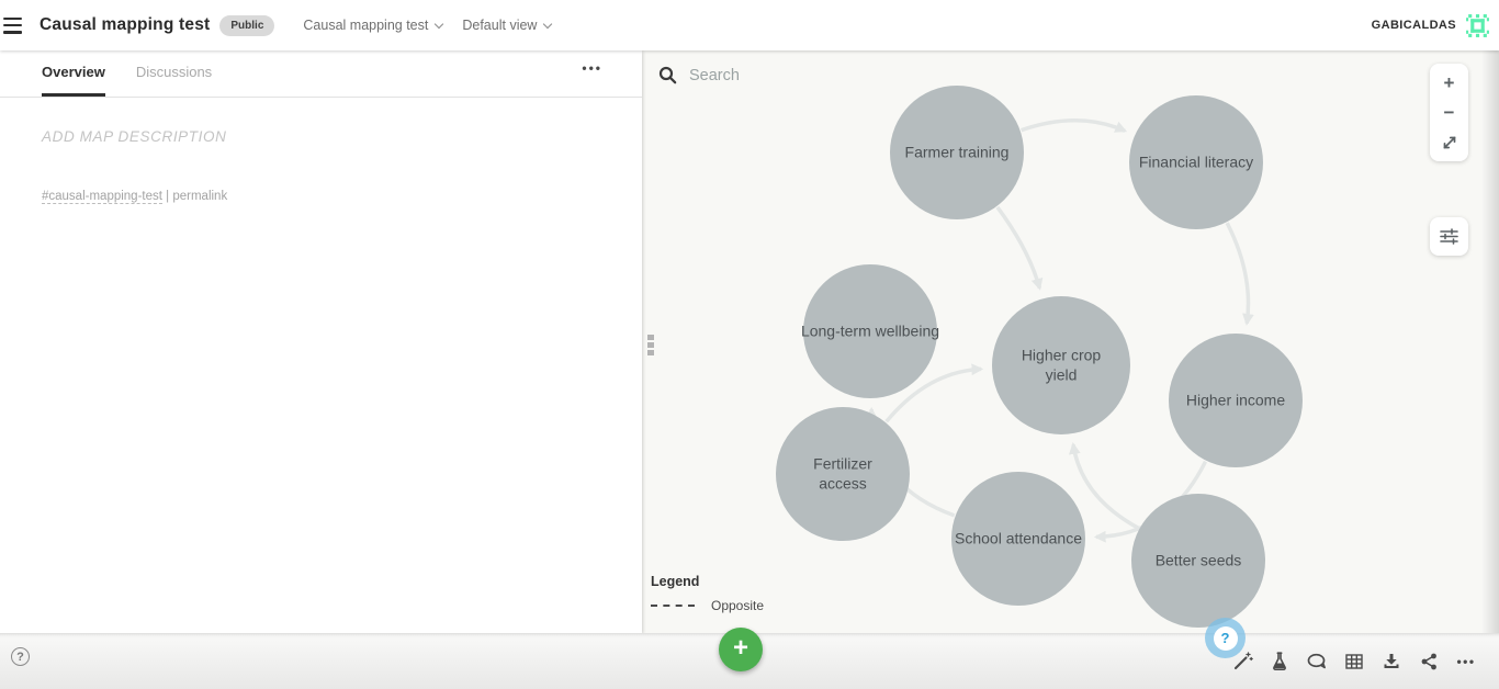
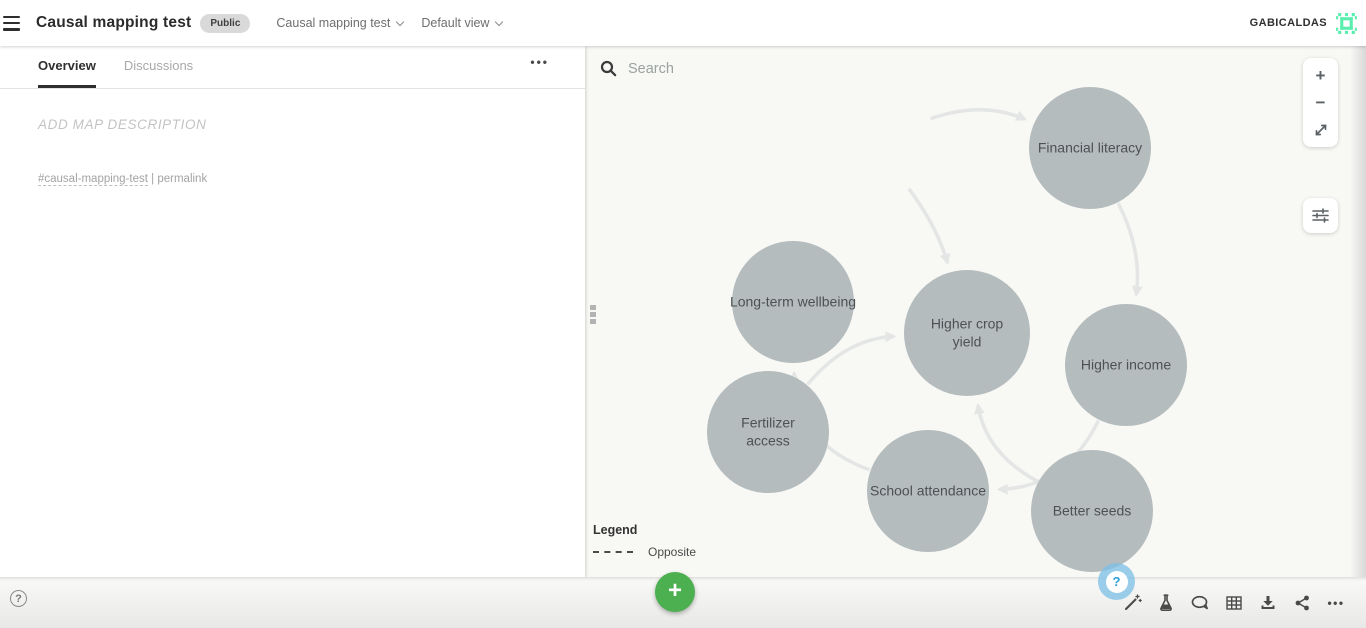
  Causal mapping test
  Public
  Causal mapping test
  Default view
  GABICALDAS
  Overview
  Discussions
  •••
  ADD MAP DESCRIPTION
  #causal-mapping-test | permalink
- Farmer training
  Financial literacy
  Long-term wellbeing
  Higher crop yield
  Higher income
  Fertilizer access
  School attendance
  Better seeds
  Search
  +
  −
  Legend
  Opposite
  ?
  +
  •••
  ?
